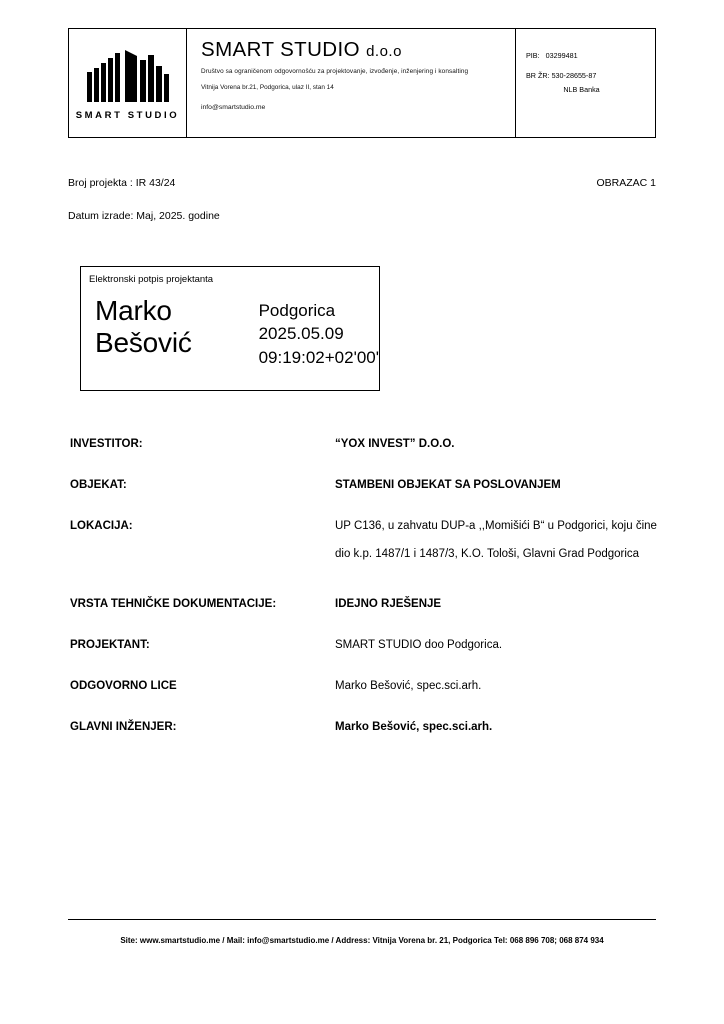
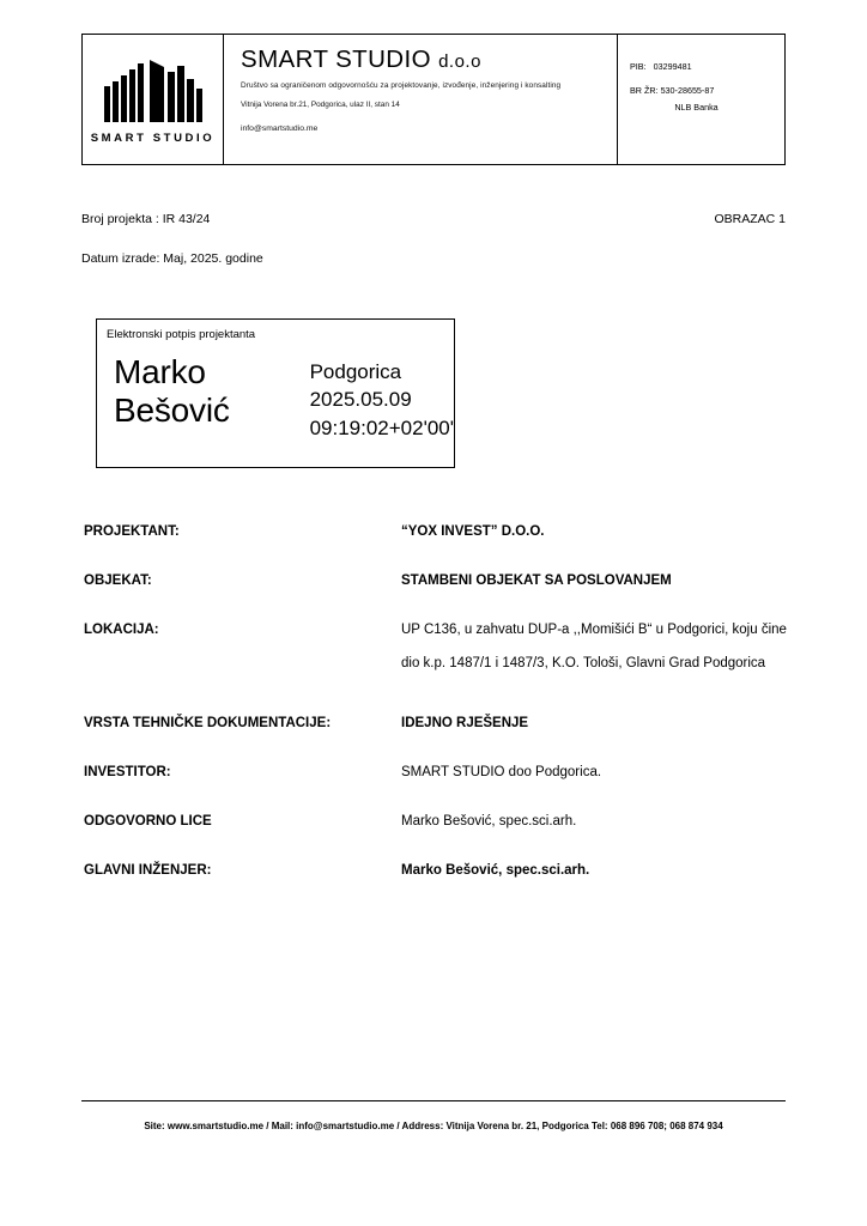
  SMART STUDIO
  SMART STUDIO d.o.o
  PIB: 03299481
  BR ŽR: 530-28655-87
  NLB Banka
  Broj projekta : IR 43/24
  OBRAZAC 1
  Datum izrade: Maj, 2025. godine
  Elektronski potpis projektanta
  Marko Bešović
  Podgorica
  2025.05.09
  09:19:02+02'00'
- INVESTITOR:
+ PROJEKTANT:
  “YOX INVEST” D.O.O.
  OBJEKAT:
  STAMBENI OBJEKAT SA POSLOVANJEM
  LOKACIJA:
  UP C136, u zahvatu DUP-a ,,Momišići B“ u Podgorici, koju čine
  dio k.p. 1487/1 i 1487/3, K.O. Tološi, Glavni Grad Podgorica
  VRSTA TEHNIČKE DOKUMENTACIJE:
  IDEJNO RJEŠENJE
- PROJEKTANT:
+ INVESTITOR:
  SMART STUDIO doo Podgorica.
  ODGOVORNO LICE
  Marko Bešović, spec.sci.arh.
  GLAVNI INŽENJER:
  Marko Bešović, spec.sci.arh.
  Site: www.smartstudio.me / Mail: info@smartstudio.me / Address: Vitnija Vorena br. 21, Podgorica Tel: 068 896 708; 068 874 934
